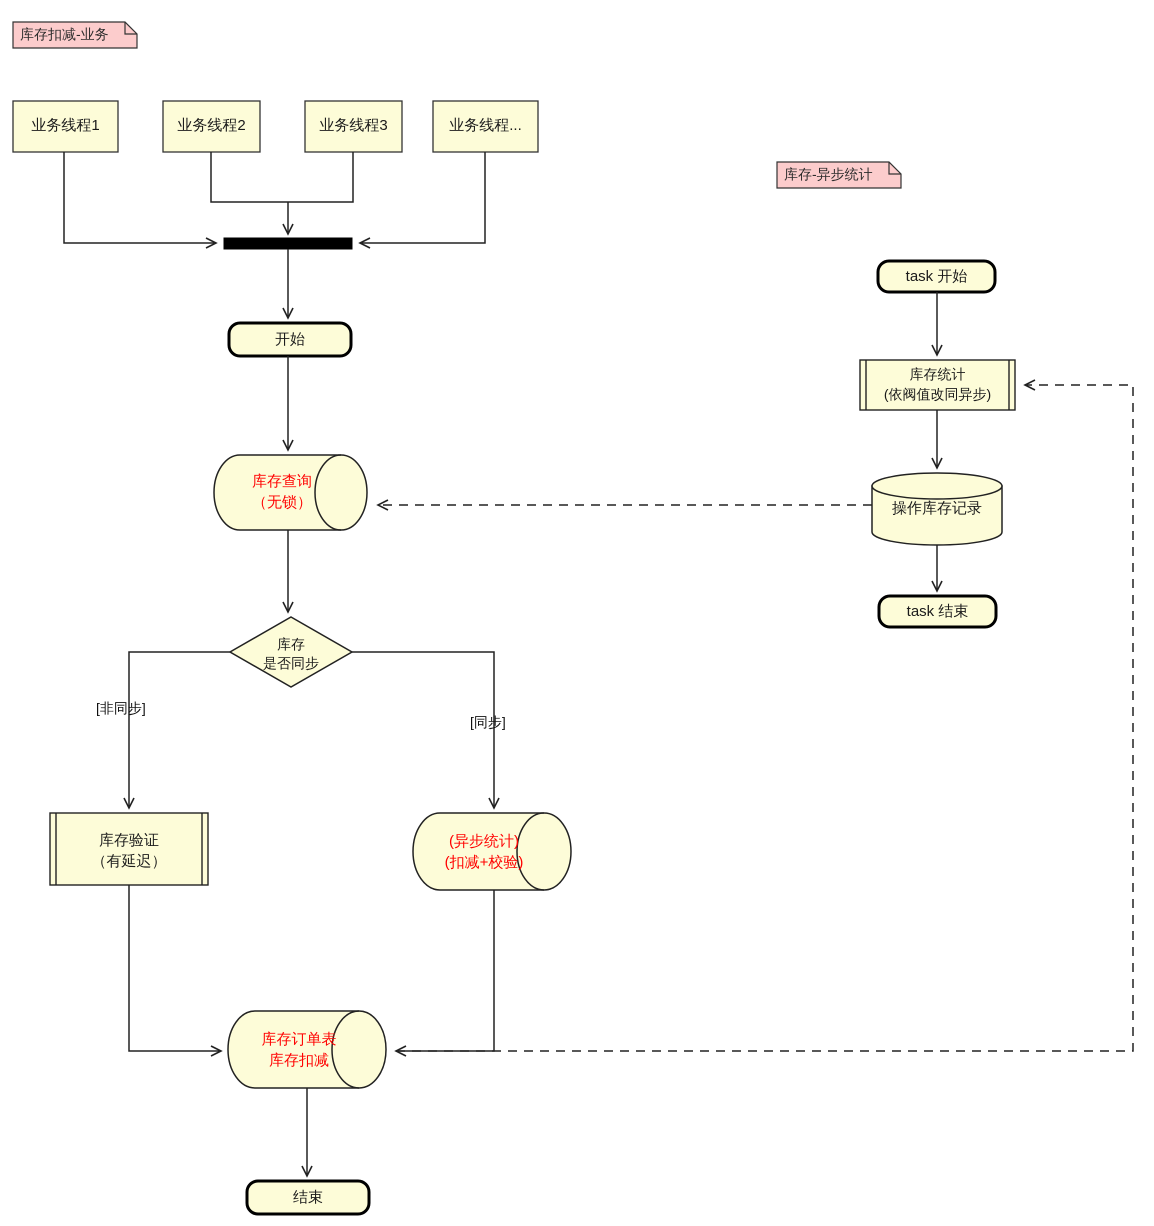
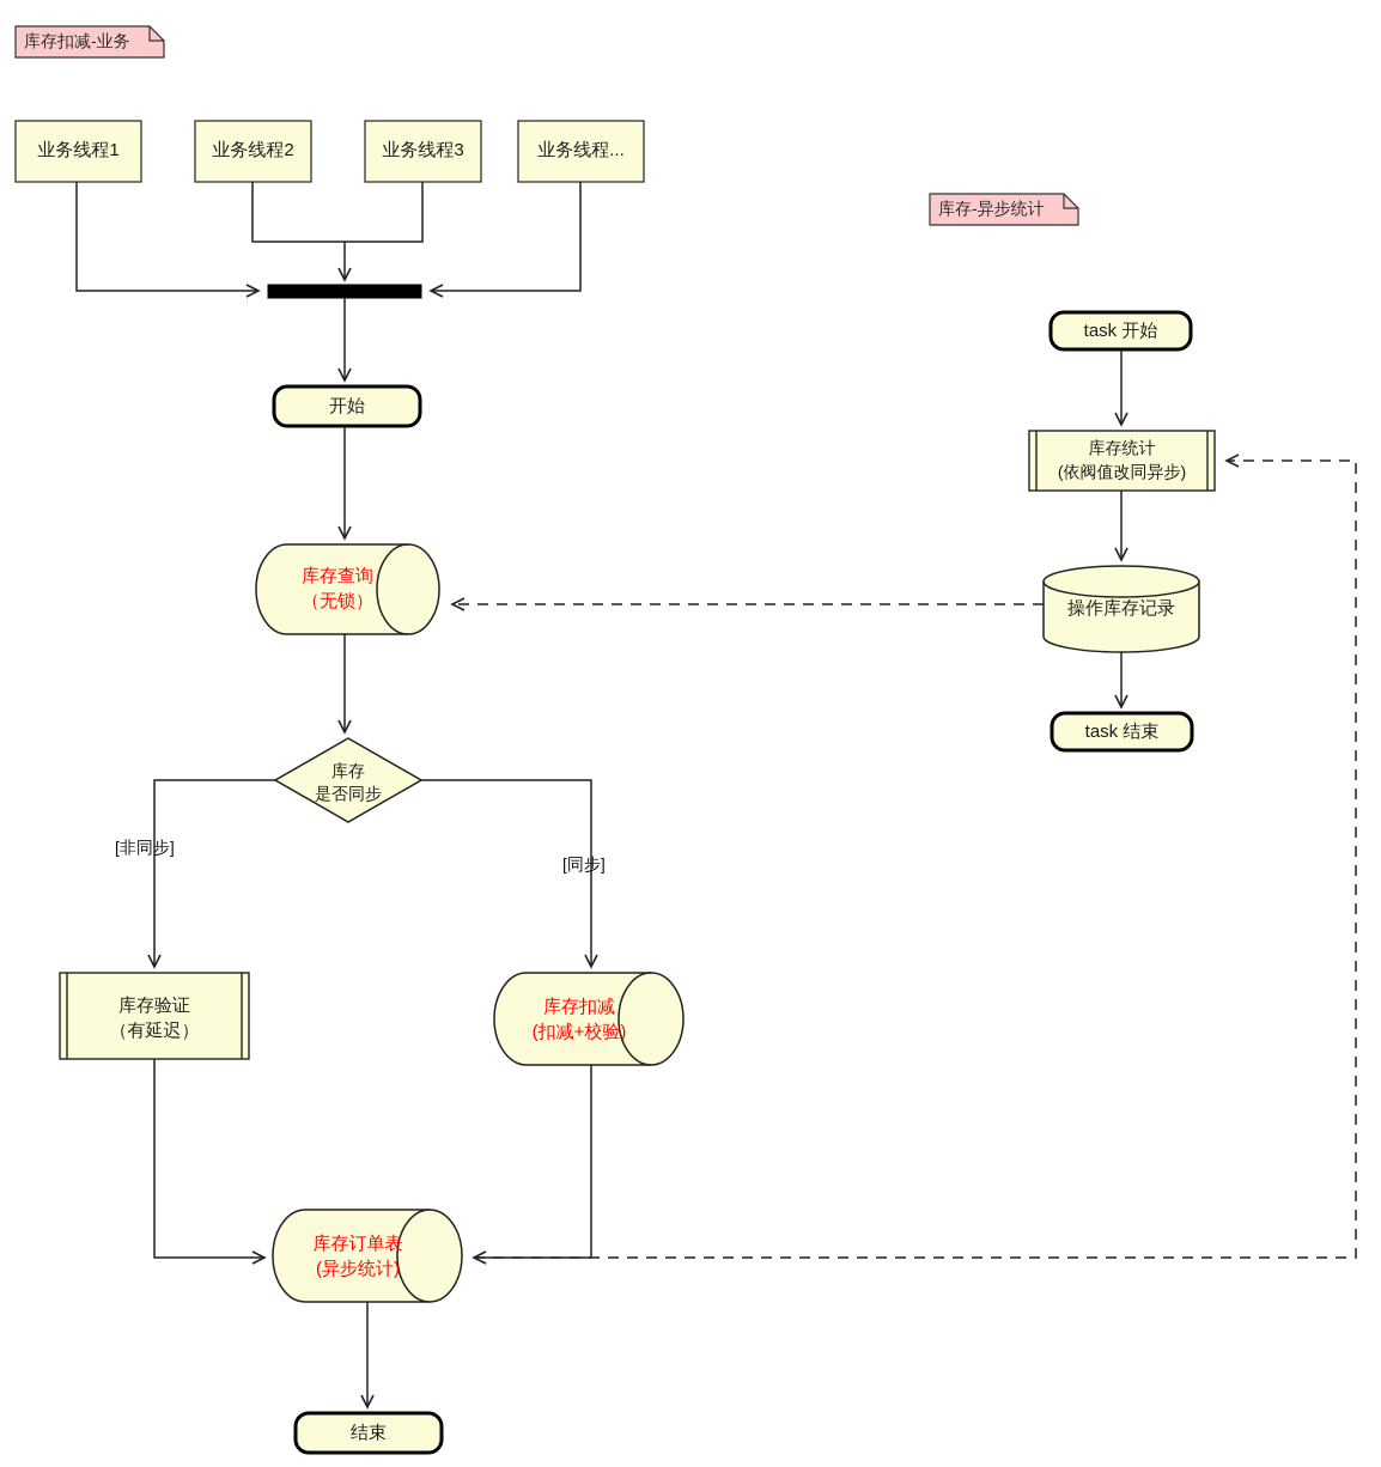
  库存扣减-业务
  库存-异步统计
  业务线程1
  业务线程2
  业务线程3
  业务线程...
  开始
  库存查询
  （无锁）
  库存
  是否同步
  [非同步]
  [同步]
  库存验证
  （有延迟）
- (异步统计)
+ 库存扣减
  (扣减+校验)
  库存订单表
- 库存扣减
+ (异步统计)
  结束
  task 开始
  库存统计
  (依阀值改同异步)
  操作库存记录
  task 结束
